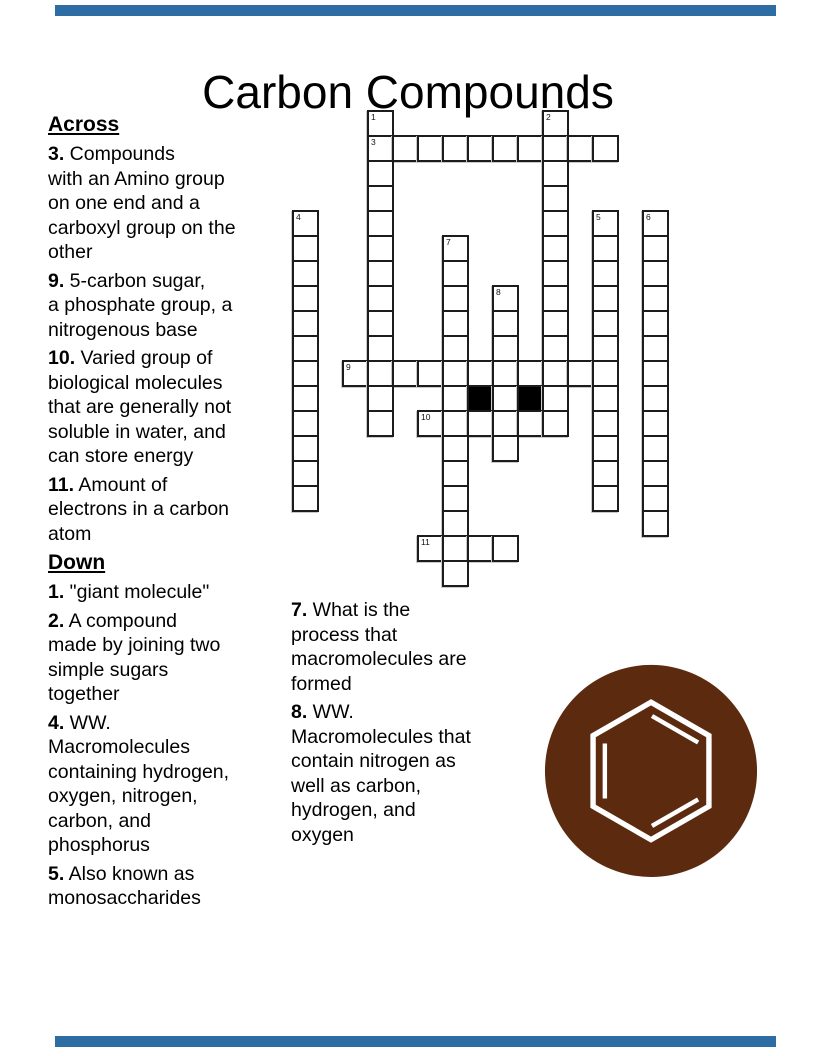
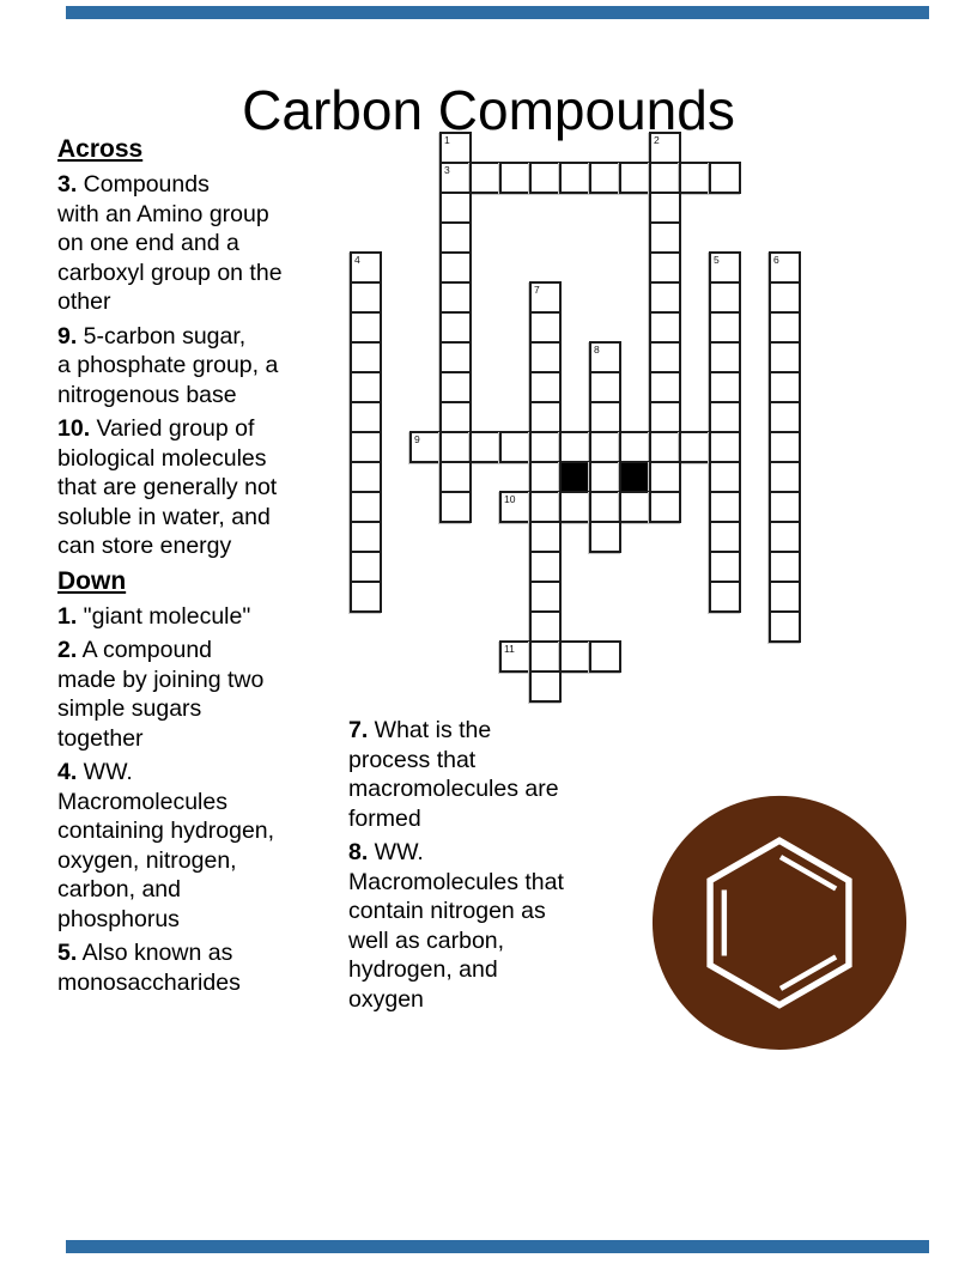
  Carbon Compounds
  Across
  3. Compounds
  with an Amino group
  on one end and a
  carboxyl group on the
  other
  9. 5-carbon sugar,
  a phosphate group, a
  nitrogenous base
  10. Varied group of
  biological molecules
  that are generally not
  soluble in water, and
  can store energy
- 11. Amount of
- electrons in a carbon
- atom
  Down
  1. "giant molecule"
  2. A compound
  made by joining two
  simple sugars
  together
  4. WW.
  Macromolecules
  containing hydrogen,
  oxygen, nitrogen,
  carbon, and
  phosphorus
  5. Also known as
  monosaccharides
  7. What is the
  process that
  macromolecules are
  formed
  8. WW.
  Macromolecules that
  contain nitrogen as
  well as carbon,
  hydrogen, and
  oxygen
  1
  2
  3
  4
  5
  6
  7
  8
  9
  10
  11
